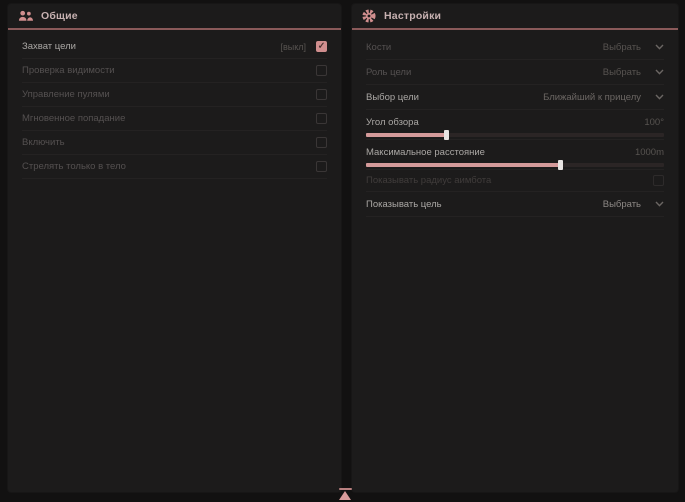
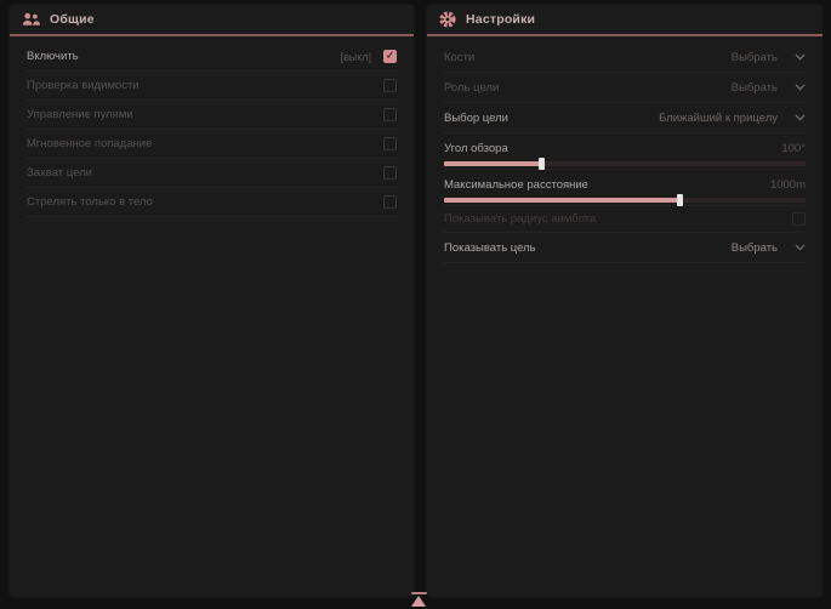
  Общие
- Захват цели
+ Включить
  [выкл]
  ✓
  Проверка видимости
  Управление пулями
  Мгновенное попадание
- Включить
+ Захват цели
  Стрелять только в тело
  Настройки
  Кости
  Выбрать
  Роль цели
  Выбрать
  Выбор цели
  Ближайший к прицелу
  Угол обзора
  100°
  Максимальное расстояние
  1000m
  Показывать радиус аимбота
  Показывать цель
  Выбрать
